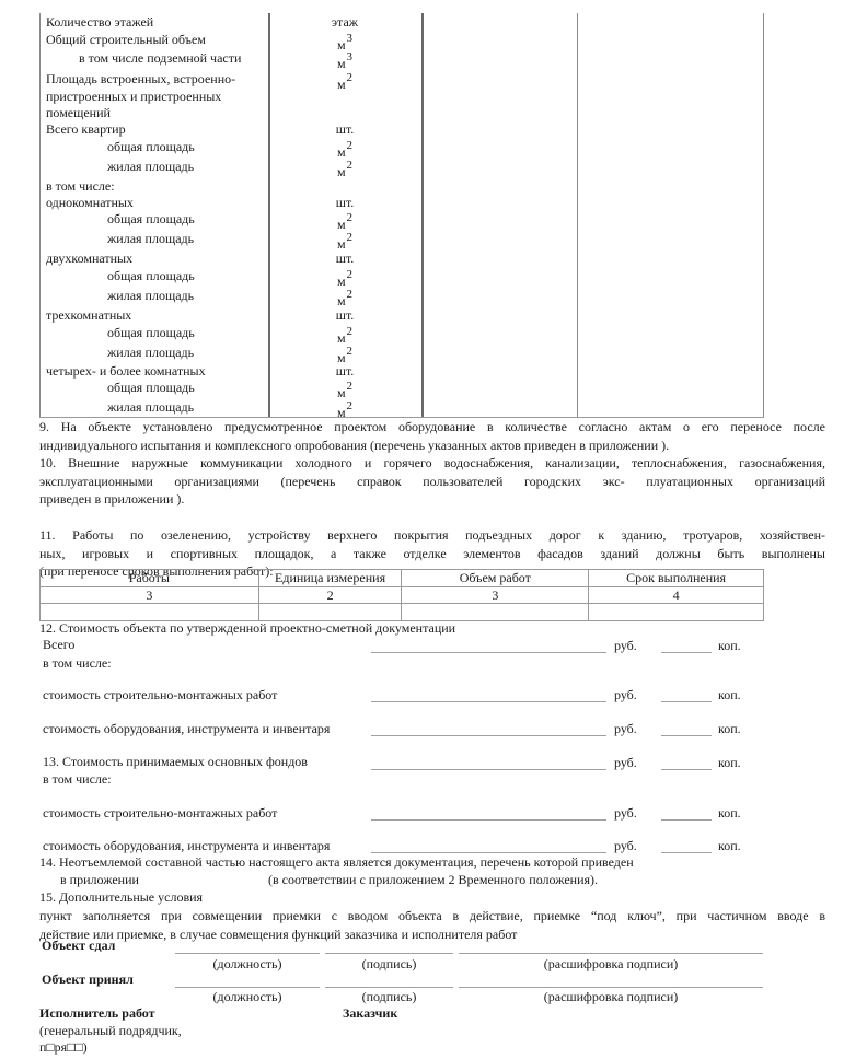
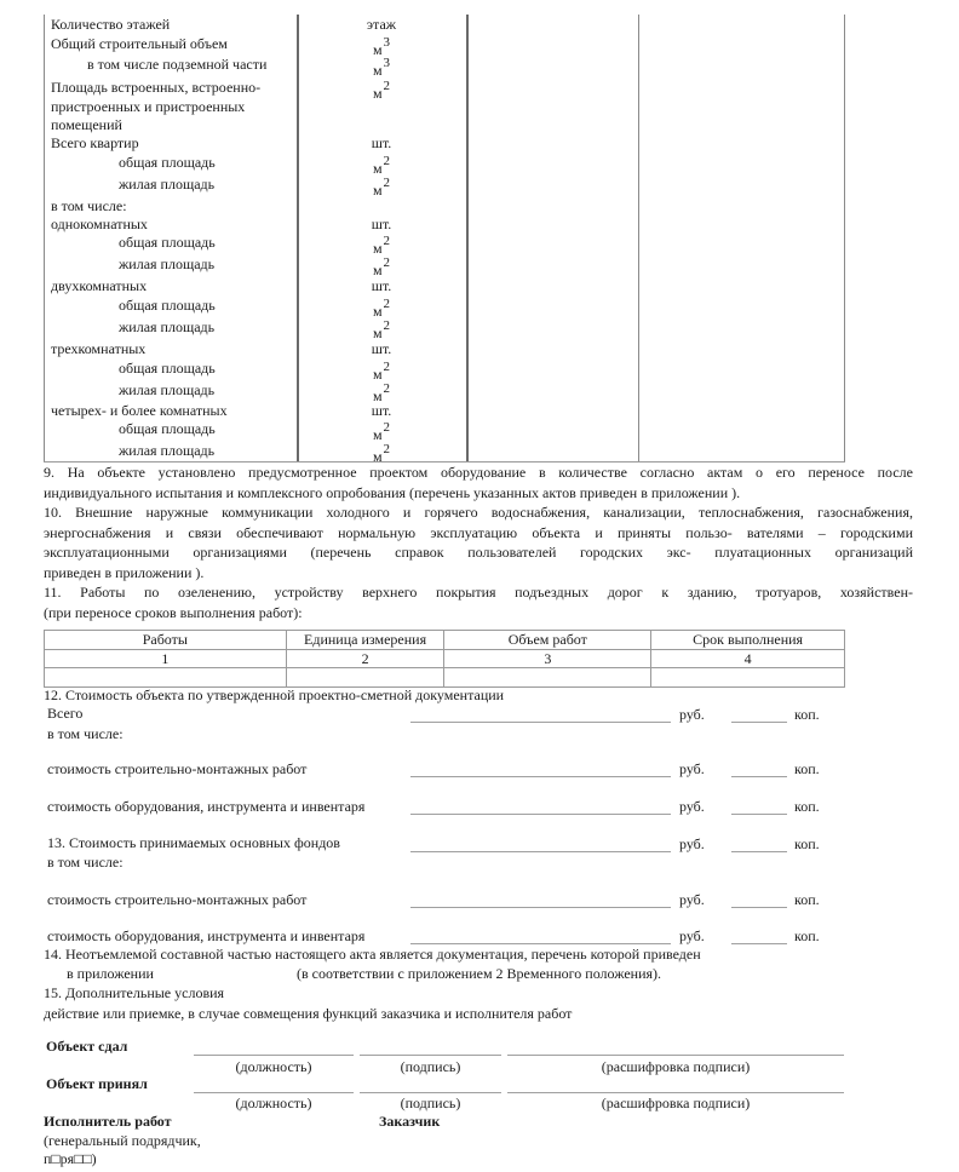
  Количество этажей
  этаж
  Общий строительный объем
  м3
  в том числе подземной части
  м3
  Площадь встроенных, встроенно-
  м2
  пристроенных и пристроенных
  помещений
  Всего квартир
  шт.
  общая площадь
  м2
  жилая площадь
  м2
  в том числе:
  однокомнатных
  шт.
  общая площадь
  м2
  жилая площадь
  м2
  двухкомнатных
  шт.
  общая площадь
  м2
  жилая площадь
  м2
  трехкомнатных
  шт.
  общая площадь
  м2
  жилая площадь
  м2
  четырех- и более комнатных
  шт.
  общая площадь
  м2
  жилая площадь
  м2
  9. На объекте установлено предусмотренное проектом оборудование в количестве согласно актам о его переносе после
  индивидуального испытания и комплексного опробования (перечень указанных актов приведен в приложении ).
  10. Внешние наружные коммуникации холодного и горячего водоснабжения, канализации, теплоснабжения, газоснабжения,
+ энергоснабжения и связи обеспечивают нормальную эксплуатацию объекта и приняты пользо- вателями – городскими
  эксплуатационными организациями (перечень справок пользователей городских экс- плуатационных организаций
  приведен в приложении ).
  11. Работы по озеленению, устройству верхнего покрытия подъездных дорог к зданию, тротуаров, хозяйствен-
- ных, игровых и спортивных площадок, а также отделке элементов фасадов зданий должны быть выполнены
  (при переносе сроков выполнения работ):
  Работы	Единица измерения	Объем работ	Срок выполнения
- 3	2	3	4
+ 1	2	3	4
  12. Стоимость объекта по утвержденной проектно-сметной документации
  Всего
  в том числе:
  стоимость строительно-монтажных работ
  стоимость оборудования, инструмента и инвентаря
  13. Стоимость принимаемых основных фондов
  в том числе:
  стоимость строительно-монтажных работ
  стоимость оборудования, инструмента и инвентаря
  руб.
  коп.
  руб.
  коп.
  руб.
  коп.
  руб.
  коп.
  руб.
  коп.
  руб.
  коп.
  14. Неотъемлемой составной частью настоящего акта является документация, перечень которой приведен
  в приложении
  (в соответствии с приложением 2 Временного положения).
  15. Дополнительные условия
- пункт заполняется при совмещении приемки с вводом объекта в действие, приемке “под ключ”, при частичном вводе в
  действие или приемке, в случае совмещения функций заказчика и исполнителя работ
  Объект сдал
  (должность)
  (подпись)
  (расшифровка подписи)
  Объект принял
  (должность)
  (подпись)
  (расшифровка подписи)
  Исполнитель работ
  Заказчик
  (генеральный подрядчик,
  п□ря□□)
